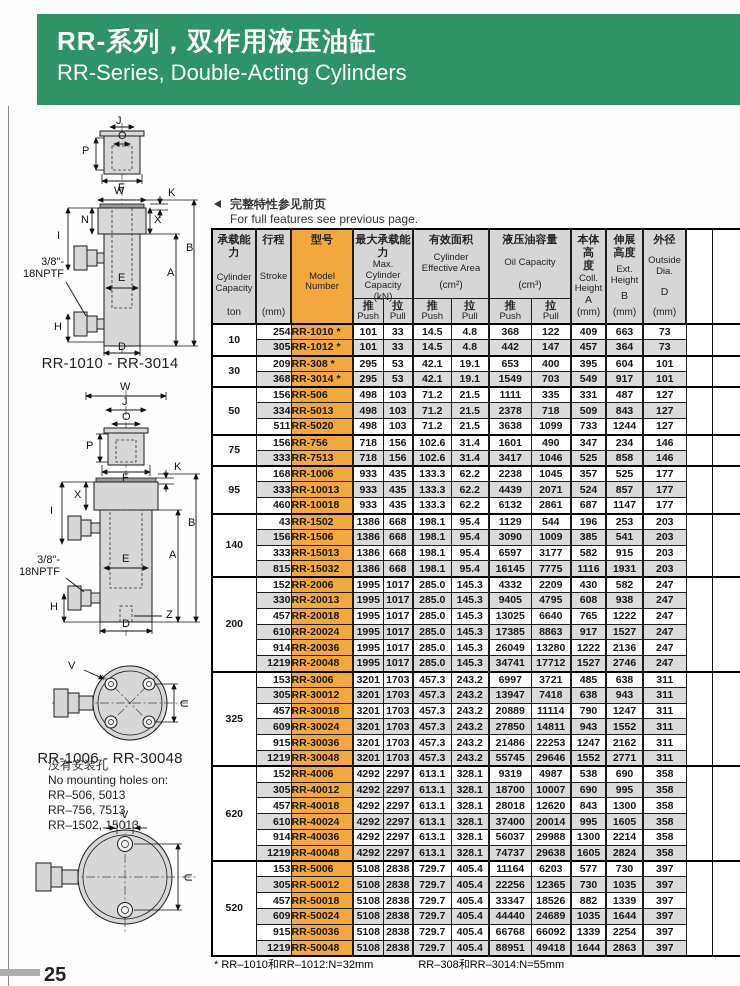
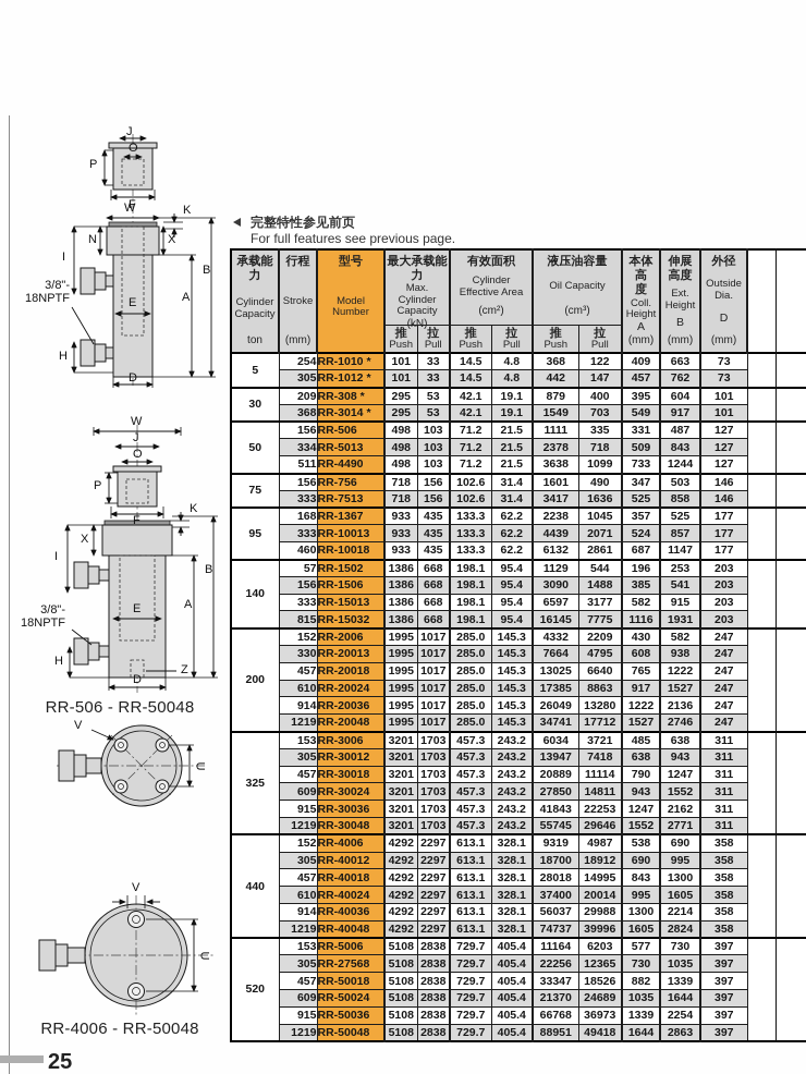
- RR-系列，双作用液压油缸
- RR-Series, Double-Acting Cylinders
  完整特性参见前页
  For full features see previous page.
  J
  O
  P
  F
  W
  K
  N
  X
  I
  B
  A
  E
  H
  D
  3/8"-
  18NPTF
- RR-1010 - RR-3014
  W
  J
  O
  P
  F
  K
  X
  I
  B
  A
  E
  H
  Z
  D
  3/8"-
  18NPTF
+ RR-506 - RR-50048
  V
- RR-1006 - RR-30048
- 没有安装孔
- No mounting holes on:
- RR–506, 5013
- RR–756, 7513
- RR–1502, 15013
  V
+ RR-4006 - RR-50048
  25
  承载能力 Cylinder Capacity ton	行程 Stroke (mm)	型号 Model Number	最大承载能力 Max. Cylinder Capacity (kN)	有效面积 Cylinder Effective Area (cm²)	液压油容量 Oil Capacity (cm³)	本体高 度 Coll. Height A (mm)	伸展 高度 Ext. Height B (mm)	外径 Outside Dia. D (mm)
  推Push	拉Pull	推Push	拉Pull	推Push	拉Pull
- 10	254	RR-1010 *	101	33	14.5	4.8	368	122	409	663	73
+ 5	254	RR-1010 *	101	33	14.5	4.8	368	122	409	663	73
- 305	RR-1012 *	101	33	14.5	4.8	442	147	457	364	73
+ 305	RR-1012 *	101	33	14.5	4.8	442	147	457	762	73
- 30	209	RR-308 *	295	53	42.1	19.1	653	400	395	604	101
+ 30	209	RR-308 *	295	53	42.1	19.1	879	400	395	604	101
  368	RR-3014 *	295	53	42.1	19.1	1549	703	549	917	101
  50	156	RR-506	498	103	71.2	21.5	1111	335	331	487	127
  334	RR-5013	498	103	71.2	21.5	2378	718	509	843	127
- 511	RR-5020	498	103	71.2	21.5	3638	1099	733	1244	127
+ 511	RR-4490	498	103	71.2	21.5	3638	1099	733	1244	127
- 75	156	RR-756	718	156	102.6	31.4	1601	490	347	234	146
+ 75	156	RR-756	718	156	102.6	31.4	1601	490	347	503	146
- 333	RR-7513	718	156	102.6	31.4	3417	1046	525	858	146
+ 333	RR-7513	718	156	102.6	31.4	3417	1636	525	858	146
- 95	168	RR-1006	933	435	133.3	62.2	2238	1045	357	525	177
+ 95	168	RR-1367	933	435	133.3	62.2	2238	1045	357	525	177
  333	RR-10013	933	435	133.3	62.2	4439	2071	524	857	177
  460	RR-10018	933	435	133.3	62.2	6132	2861	687	1147	177
- 140	43	RR-1502	1386	668	198.1	95.4	1129	544	196	253	203
+ 140	57	RR-1502	1386	668	198.1	95.4	1129	544	196	253	203
- 156	RR-1506	1386	668	198.1	95.4	3090	1009	385	541	203
+ 156	RR-1506	1386	668	198.1	95.4	3090	1488	385	541	203
  333	RR-15013	1386	668	198.1	95.4	6597	3177	582	915	203
  815	RR-15032	1386	668	198.1	95.4	16145	7775	1116	1931	203
  200	152	RR-2006	1995	1017	285.0	145.3	4332	2209	430	582	247
- 330	RR-20013	1995	1017	285.0	145.3	9405	4795	608	938	247
+ 330	RR-20013	1995	1017	285.0	145.3	7664	4795	608	938	247
  457	RR-20018	1995	1017	285.0	145.3	13025	6640	765	1222	247
  610	RR-20024	1995	1017	285.0	145.3	17385	8863	917	1527	247
  914	RR-20036	1995	1017	285.0	145.3	26049	13280	1222	2136	247
  1219	RR-20048	1995	1017	285.0	145.3	34741	17712	1527	2746	247
- 325	153	RR-3006	3201	1703	457.3	243.2	6997	3721	485	638	311
+ 325	153	RR-3006	3201	1703	457.3	243.2	6034	3721	485	638	311
  305	RR-30012	3201	1703	457.3	243.2	13947	7418	638	943	311
  457	RR-30018	3201	1703	457.3	243.2	20889	11114	790	1247	311
  609	RR-30024	3201	1703	457.3	243.2	27850	14811	943	1552	311
- 915	RR-30036	3201	1703	457.3	243.2	21486	22253	1247	2162	311
+ 915	RR-30036	3201	1703	457.3	243.2	41843	22253	1247	2162	311
  1219	RR-30048	3201	1703	457.3	243.2	55745	29646	1552	2771	311
- 620	152	RR-4006	4292	2297	613.1	328.1	9319	4987	538	690	358
+ 440	152	RR-4006	4292	2297	613.1	328.1	9319	4987	538	690	358
- 305	RR-40012	4292	2297	613.1	328.1	18700	10007	690	995	358
+ 305	RR-40012	4292	2297	613.1	328.1	18700	18912	690	995	358
- 457	RR-40018	4292	2297	613.1	328.1	28018	12620	843	1300	358
+ 457	RR-40018	4292	2297	613.1	328.1	28018	14995	843	1300	358
  610	RR-40024	4292	2297	613.1	328.1	37400	20014	995	1605	358
  914	RR-40036	4292	2297	613.1	328.1	56037	29988	1300	2214	358
- 1219	RR-40048	4292	2297	613.1	328.1	74737	29638	1605	2824	358
+ 1219	RR-40048	4292	2297	613.1	328.1	74737	39996	1605	2824	358
  520	153	RR-5006	5108	2838	729.7	405.4	11164	6203	577	730	397
- 305	RR-50012	5108	2838	729.7	405.4	22256	12365	730	1035	397
+ 305	RR-27568	5108	2838	729.7	405.4	22256	12365	730	1035	397
  457	RR-50018	5108	2838	729.7	405.4	33347	18526	882	1339	397
- 609	RR-50024	5108	2838	729.7	405.4	44440	24689	1035	1644	397
+ 609	RR-50024	5108	2838	729.7	405.4	21370	24689	1035	1644	397
- 915	RR-50036	5108	2838	729.7	405.4	66768	66092	1339	2254	397
+ 915	RR-50036	5108	2838	729.7	405.4	66768	36973	1339	2254	397
  1219	RR-50048	5108	2838	729.7	405.4	88951	49418	1644	2863	397
- * RR–1010和RR–1012:N=32mm RR–308和RR–3014:N=55mm
